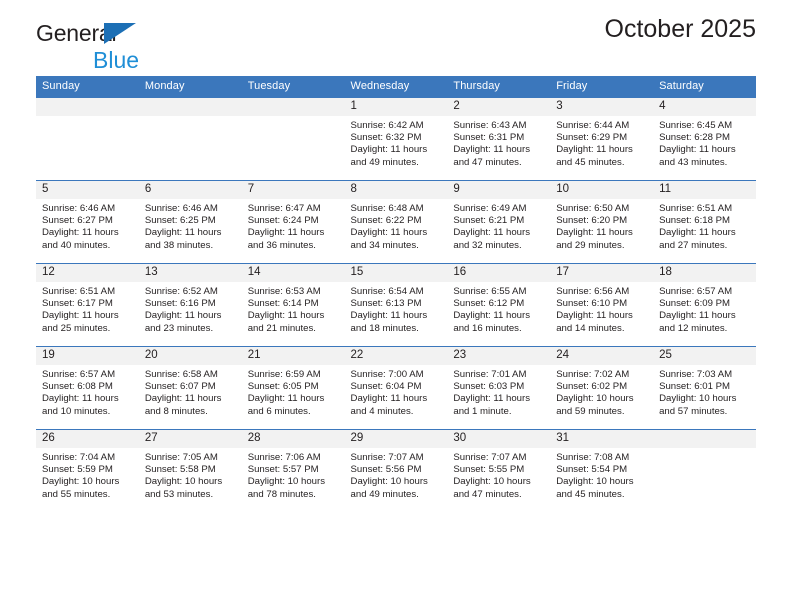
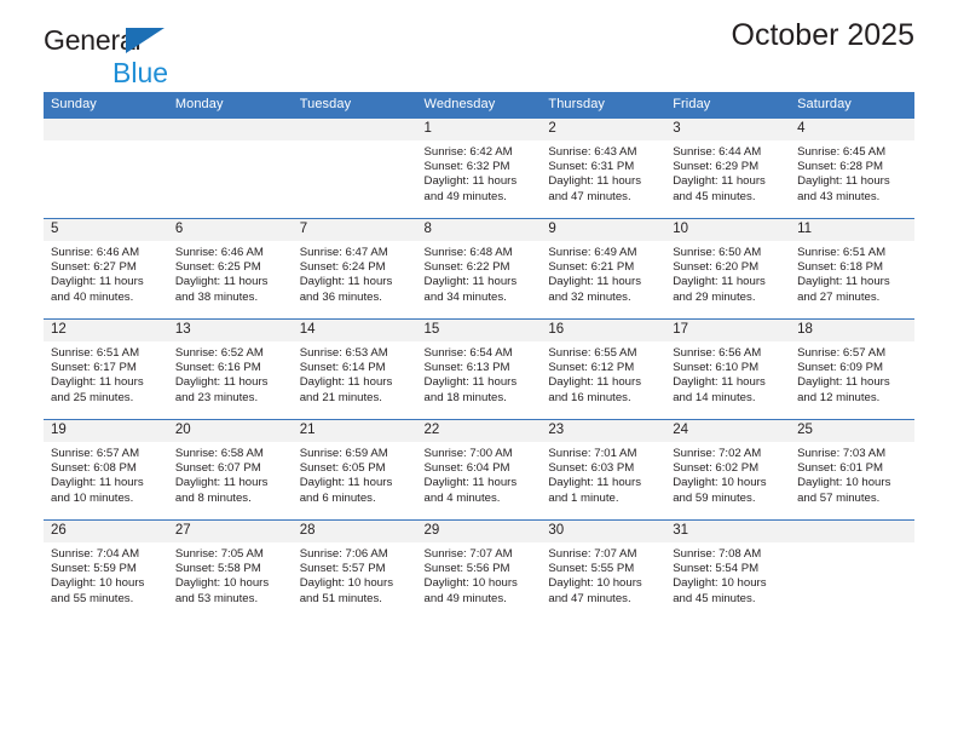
  General
  Blue
  October 2025
  Sunday	Monday	Tuesday	Wednesday	Thursday	Friday	Saturday
  			1Sunrise: 6:42 AMSunset: 6:32 PMDaylight: 11 hoursand 49 minutes.	2Sunrise: 6:43 AMSunset: 6:31 PMDaylight: 11 hoursand 47 minutes.	3Sunrise: 6:44 AMSunset: 6:29 PMDaylight: 11 hoursand 45 minutes.	4Sunrise: 6:45 AMSunset: 6:28 PMDaylight: 11 hoursand 43 minutes.
  5Sunrise: 6:46 AMSunset: 6:27 PMDaylight: 11 hoursand 40 minutes.	6Sunrise: 6:46 AMSunset: 6:25 PMDaylight: 11 hoursand 38 minutes.	7Sunrise: 6:47 AMSunset: 6:24 PMDaylight: 11 hoursand 36 minutes.	8Sunrise: 6:48 AMSunset: 6:22 PMDaylight: 11 hoursand 34 minutes.	9Sunrise: 6:49 AMSunset: 6:21 PMDaylight: 11 hoursand 32 minutes.	10Sunrise: 6:50 AMSunset: 6:20 PMDaylight: 11 hoursand 29 minutes.	11Sunrise: 6:51 AMSunset: 6:18 PMDaylight: 11 hoursand 27 minutes.
  12Sunrise: 6:51 AMSunset: 6:17 PMDaylight: 11 hoursand 25 minutes.	13Sunrise: 6:52 AMSunset: 6:16 PMDaylight: 11 hoursand 23 minutes.	14Sunrise: 6:53 AMSunset: 6:14 PMDaylight: 11 hoursand 21 minutes.	15Sunrise: 6:54 AMSunset: 6:13 PMDaylight: 11 hoursand 18 minutes.	16Sunrise: 6:55 AMSunset: 6:12 PMDaylight: 11 hoursand 16 minutes.	17Sunrise: 6:56 AMSunset: 6:10 PMDaylight: 11 hoursand 14 minutes.	18Sunrise: 6:57 AMSunset: 6:09 PMDaylight: 11 hoursand 12 minutes.
  19Sunrise: 6:57 AMSunset: 6:08 PMDaylight: 11 hoursand 10 minutes.	20Sunrise: 6:58 AMSunset: 6:07 PMDaylight: 11 hoursand 8 minutes.	21Sunrise: 6:59 AMSunset: 6:05 PMDaylight: 11 hoursand 6 minutes.	22Sunrise: 7:00 AMSunset: 6:04 PMDaylight: 11 hoursand 4 minutes.	23Sunrise: 7:01 AMSunset: 6:03 PMDaylight: 11 hoursand 1 minute.	24Sunrise: 7:02 AMSunset: 6:02 PMDaylight: 10 hoursand 59 minutes.	25Sunrise: 7:03 AMSunset: 6:01 PMDaylight: 10 hoursand 57 minutes.
- 26Sunrise: 7:04 AMSunset: 5:59 PMDaylight: 10 hoursand 55 minutes.	27Sunrise: 7:05 AMSunset: 5:58 PMDaylight: 10 hoursand 53 minutes.	28Sunrise: 7:06 AMSunset: 5:57 PMDaylight: 10 hoursand 78 minutes.	29Sunrise: 7:07 AMSunset: 5:56 PMDaylight: 10 hoursand 49 minutes.	30Sunrise: 7:07 AMSunset: 5:55 PMDaylight: 10 hoursand 47 minutes.	31Sunrise: 7:08 AMSunset: 5:54 PMDaylight: 10 hoursand 45 minutes.
+ 26Sunrise: 7:04 AMSunset: 5:59 PMDaylight: 10 hoursand 55 minutes.	27Sunrise: 7:05 AMSunset: 5:58 PMDaylight: 10 hoursand 53 minutes.	28Sunrise: 7:06 AMSunset: 5:57 PMDaylight: 10 hoursand 51 minutes.	29Sunrise: 7:07 AMSunset: 5:56 PMDaylight: 10 hoursand 49 minutes.	30Sunrise: 7:07 AMSunset: 5:55 PMDaylight: 10 hoursand 47 minutes.	31Sunrise: 7:08 AMSunset: 5:54 PMDaylight: 10 hoursand 45 minutes.
